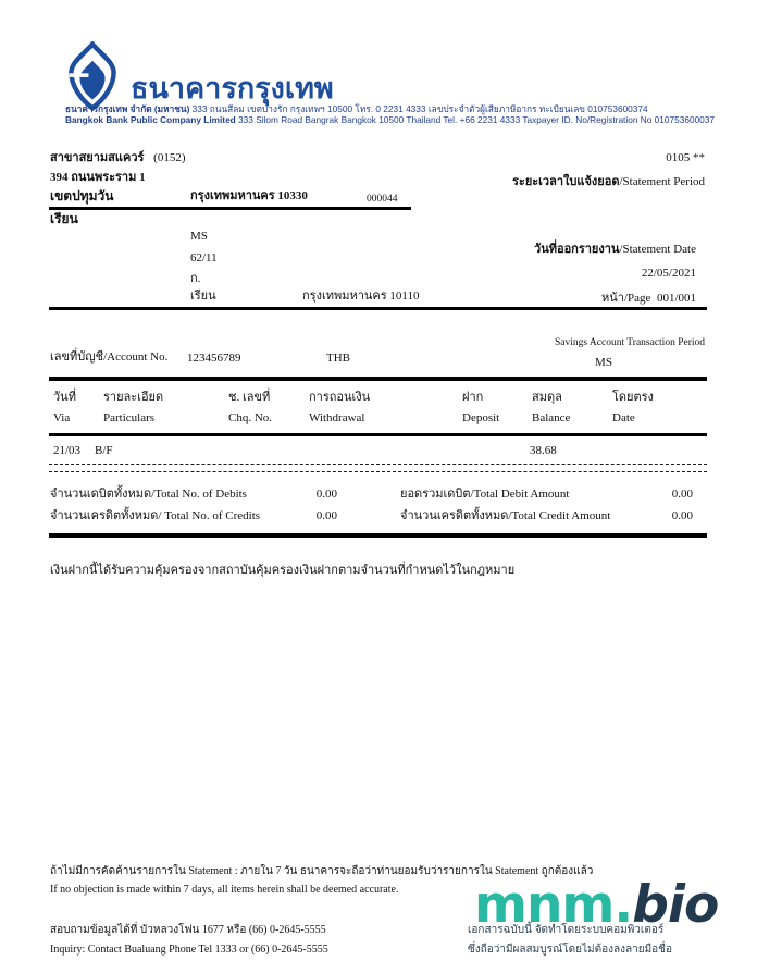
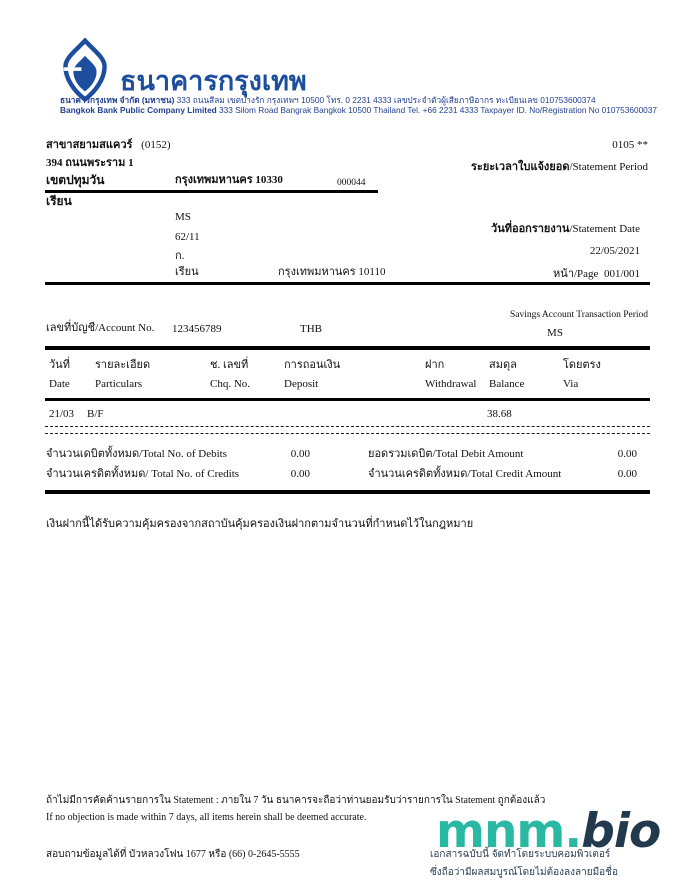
  ธนาคารกรุงเทพ
  ธนาคารกรุงเทพ จำกัด (มหาชน) 333 ถนนสีลม เขตบางรัก กรุงเทพฯ 10500 โทร. 0 2231 4333 เลขประจำตัวผู้เสียภาษีอากร ทะเบียนเลข 010753600374
  Bangkok Bank Public Company Limited 333 Silom Road Bangrak Bangkok 10500 Thailand Tel. +66 2231 4333 Taxpayer ID. No/Registration No 010753600037
  สาขาสยามสแควร์ (0152)
  394 ถนนพระราม 1
  เขตปทุมวัน
  กรุงเทพมหานคร 10330
  000044
  เรียน
  MS
  62/11
  ก.
  เรียน
  กรุงเทพมหานคร 10110
  0105 **
  ระยะเวลาใบแจ้งยอด/Statement Period
  วันที่ออกรายงาน/Statement Date
  22/05/2021
  หน้า/Page 001/001
  Savings Account Transaction Period
  MS
  เลขที่บัญชี/Account No.
  123456789
  THB
  วันที่
- Via
+ Date
  รายละเอียด
  Particulars
  ช. เลขที่
  Chq. No.
  การถอนเงิน
- Withdrawal
+ Deposit
  ฝาก
- Deposit
+ Withdrawal
  สมดุล
  Balance
  โดยตรง
- Date
+ Via
  21/03
  B/F
  38.68
  จำนวนเดบิตทั้งหมด/Total No. of Debits
  0.00
  ยอดรวมเดบิต/Total Debit Amount
  0.00
  จำนวนเครดิตทั้งหมด/ Total No. of Credits
  0.00
  จำนวนเครดิตทั้งหมด/Total Credit Amount
  0.00
  เงินฝากนี้ได้รับความคุ้มครองจากสถาบันคุ้มครองเงินฝากตามจำนวนที่กำหนดไว้ในกฎหมาย
  ถ้าไม่มีการคัดค้านรายการใน Statement : ภายใน 7 วัน ธนาคารจะถือว่าท่านยอมรับว่ารายการใน Statement ถูกต้องแล้ว
  If no objection is made within 7 days, all items herein shall be deemed accurate.
  mnm.bio
  สอบถามข้อมูลได้ที่ บัวหลวงโฟน 1677 หรือ (66) 0-2645-5555
- Inquiry: Contact Bualuang Phone Tel 1333 or (66) 0-2645-5555
  เอกสารฉบับนี้ จัดทำโดยระบบคอมพิวเตอร์
  ซึ่งถือว่ามีผลสมบูรณ์โดยไม่ต้องลงลายมือชื่อ
